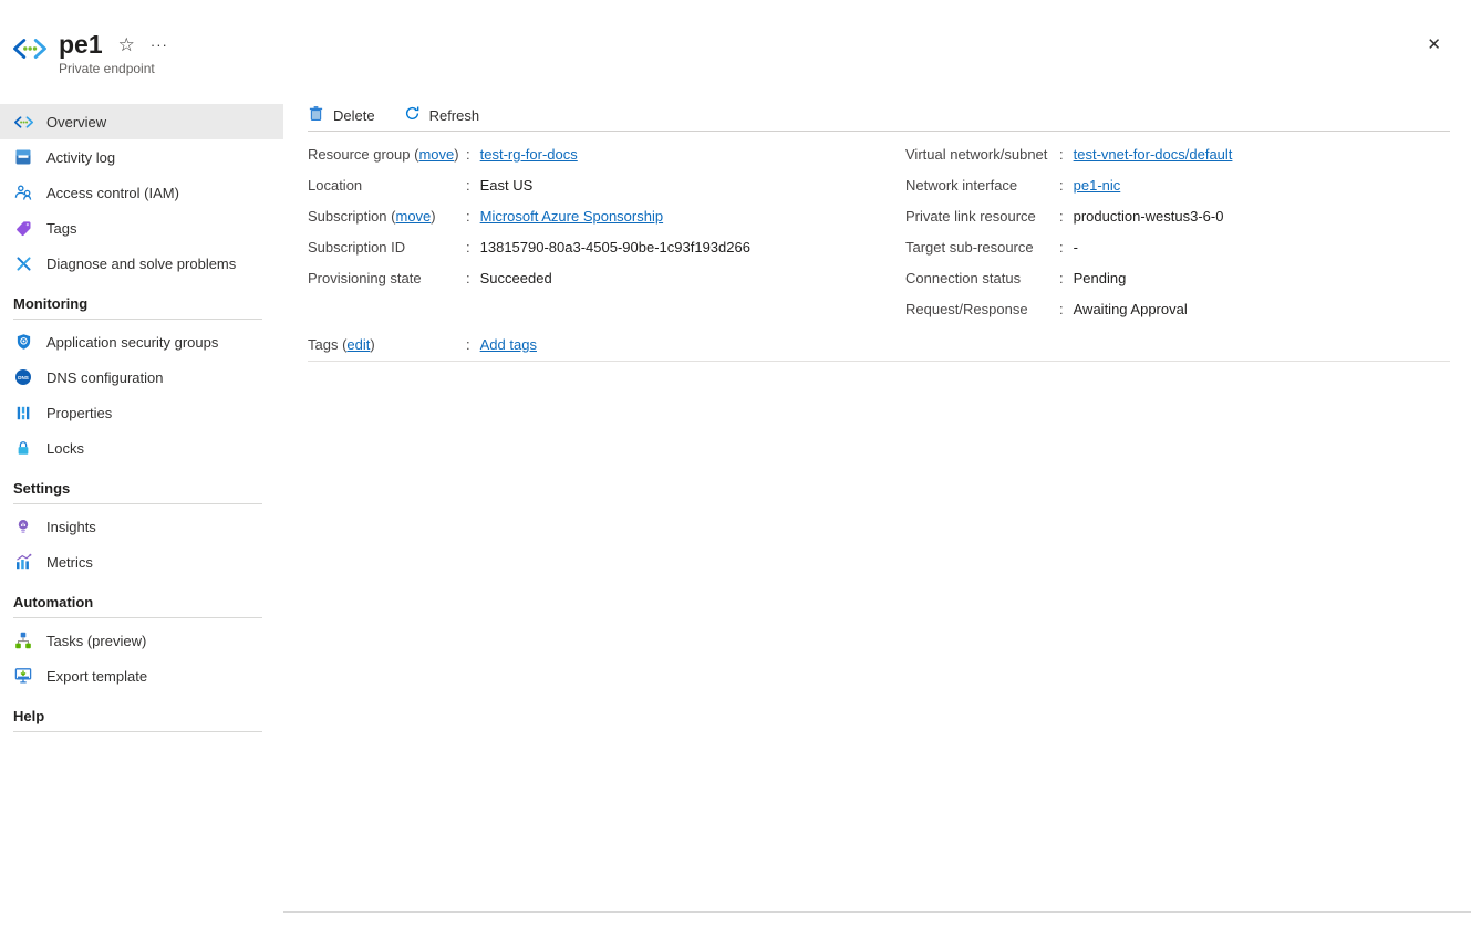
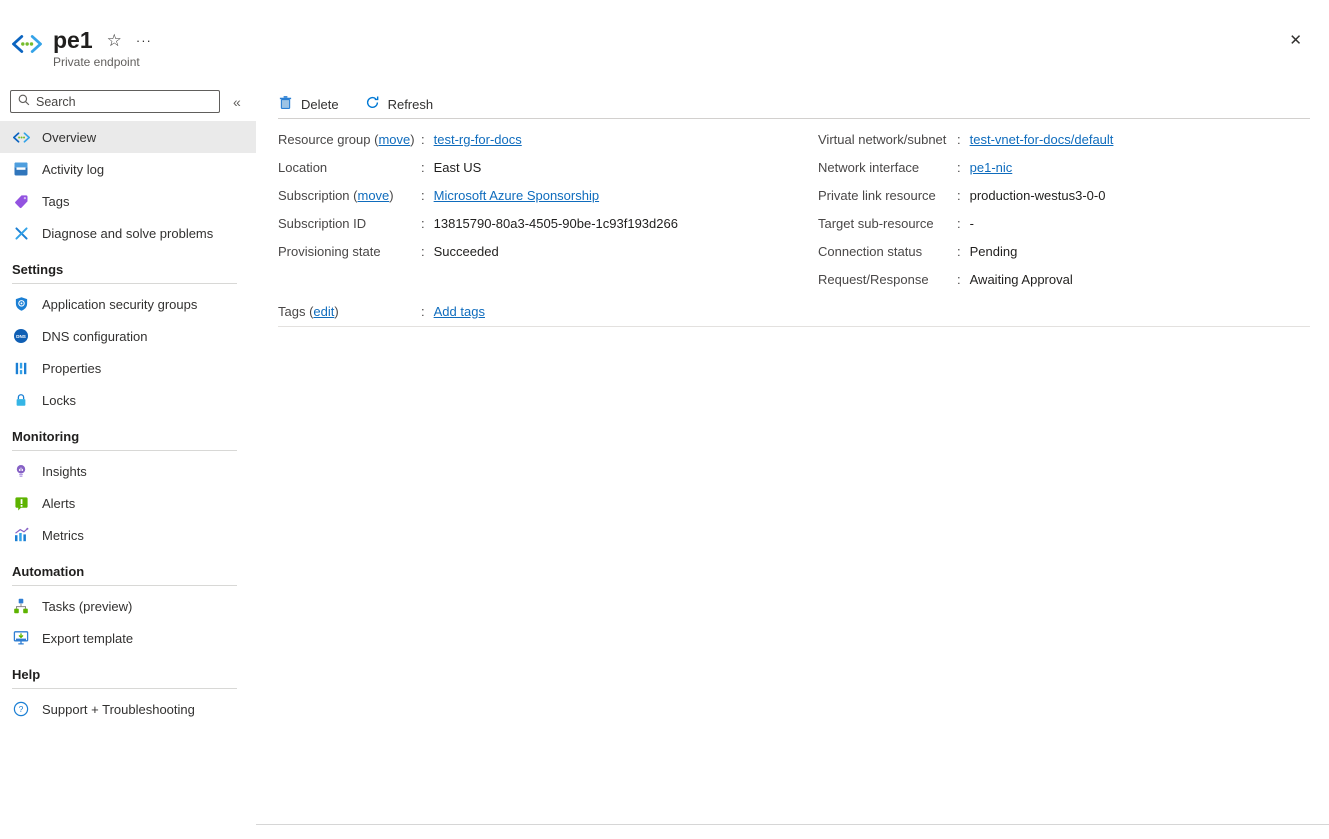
  pe1
  ☆
  ···
  Private endpoint
  ✕
+ Search
+ «
  Overview
  Activity log
- Access control (IAM)
  Tags
  Diagnose and solve problems
- Monitoring
+ Settings
  Application security groups
  DNS configuration
  Properties
  Locks
- Settings
+ Monitoring
  Insights
+ Alerts
  Metrics
  Automation
  Tasks (preview)
  Export template
  Help
+ ?
+ Support + Troubleshooting
  Delete
  Refresh
  Resource group (move)
  :
  test-rg-for-docs
  Location
  :
  East US
  Subscription (move)
  :
  Microsoft Azure Sponsorship
  Subscription ID
  :
  13815790-80a3-4505-90be-1c93f193d266
  Provisioning state
  :
  Succeeded
  Virtual network/subnet
  :
  test-vnet-for-docs/default
  Network interface
  :
  pe1-nic
  Private link resource
  :
- production-westus3-6-0
+ production-westus3-0-0
  Target sub-resource
  :
  -
  Connection status
  :
  Pending
  Request/Response
  :
  Awaiting Approval
  Tags (edit)
  :
  Add tags
